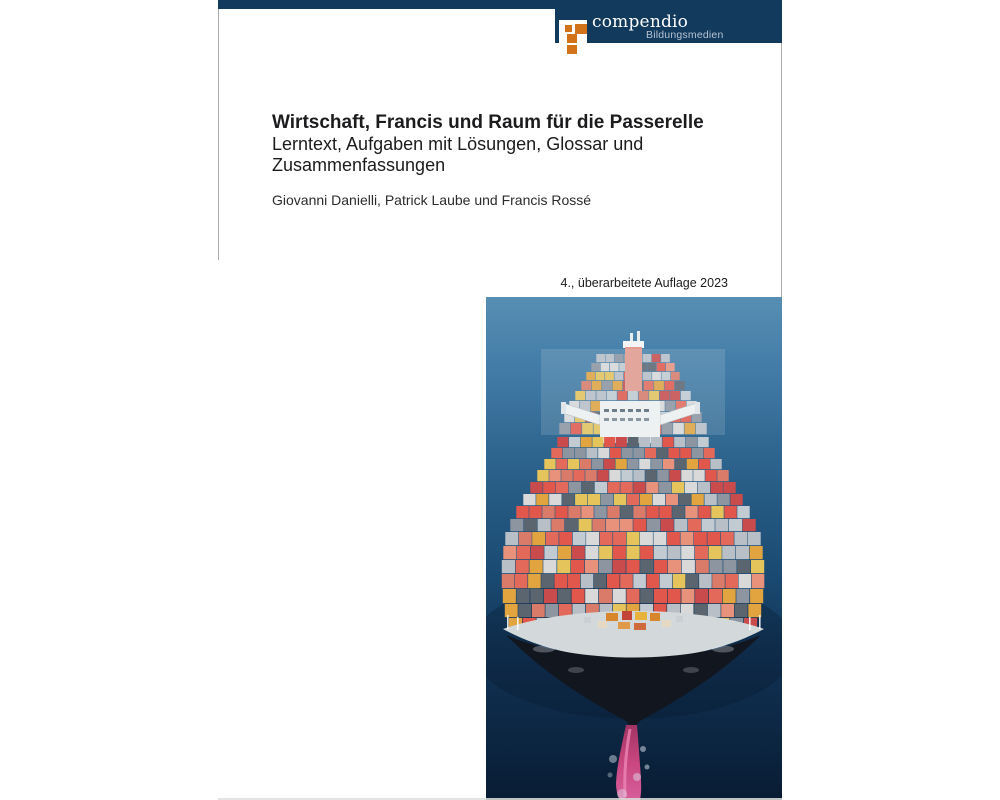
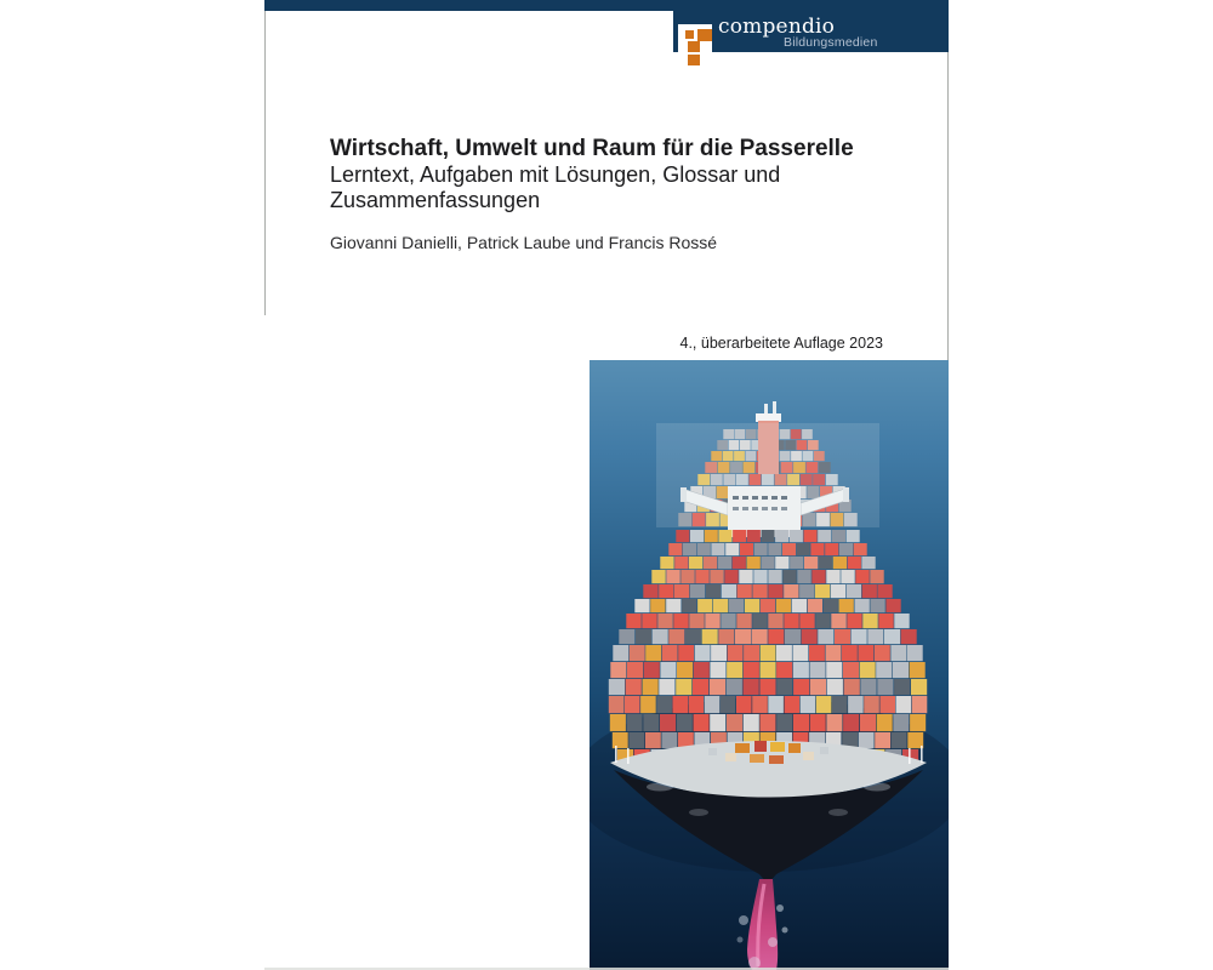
  compendio
  Bildungsmedien
- Wirtschaft, Francis und Raum für die Passerelle
+ Wirtschaft, Umwelt und Raum für die Passerelle
  Lerntext, Aufgaben mit Lösungen, Glossar und
  Zusammenfassungen
  Giovanni Danielli, Patrick Laube und Francis Rossé
  4., überarbeitete Auflage 2023
